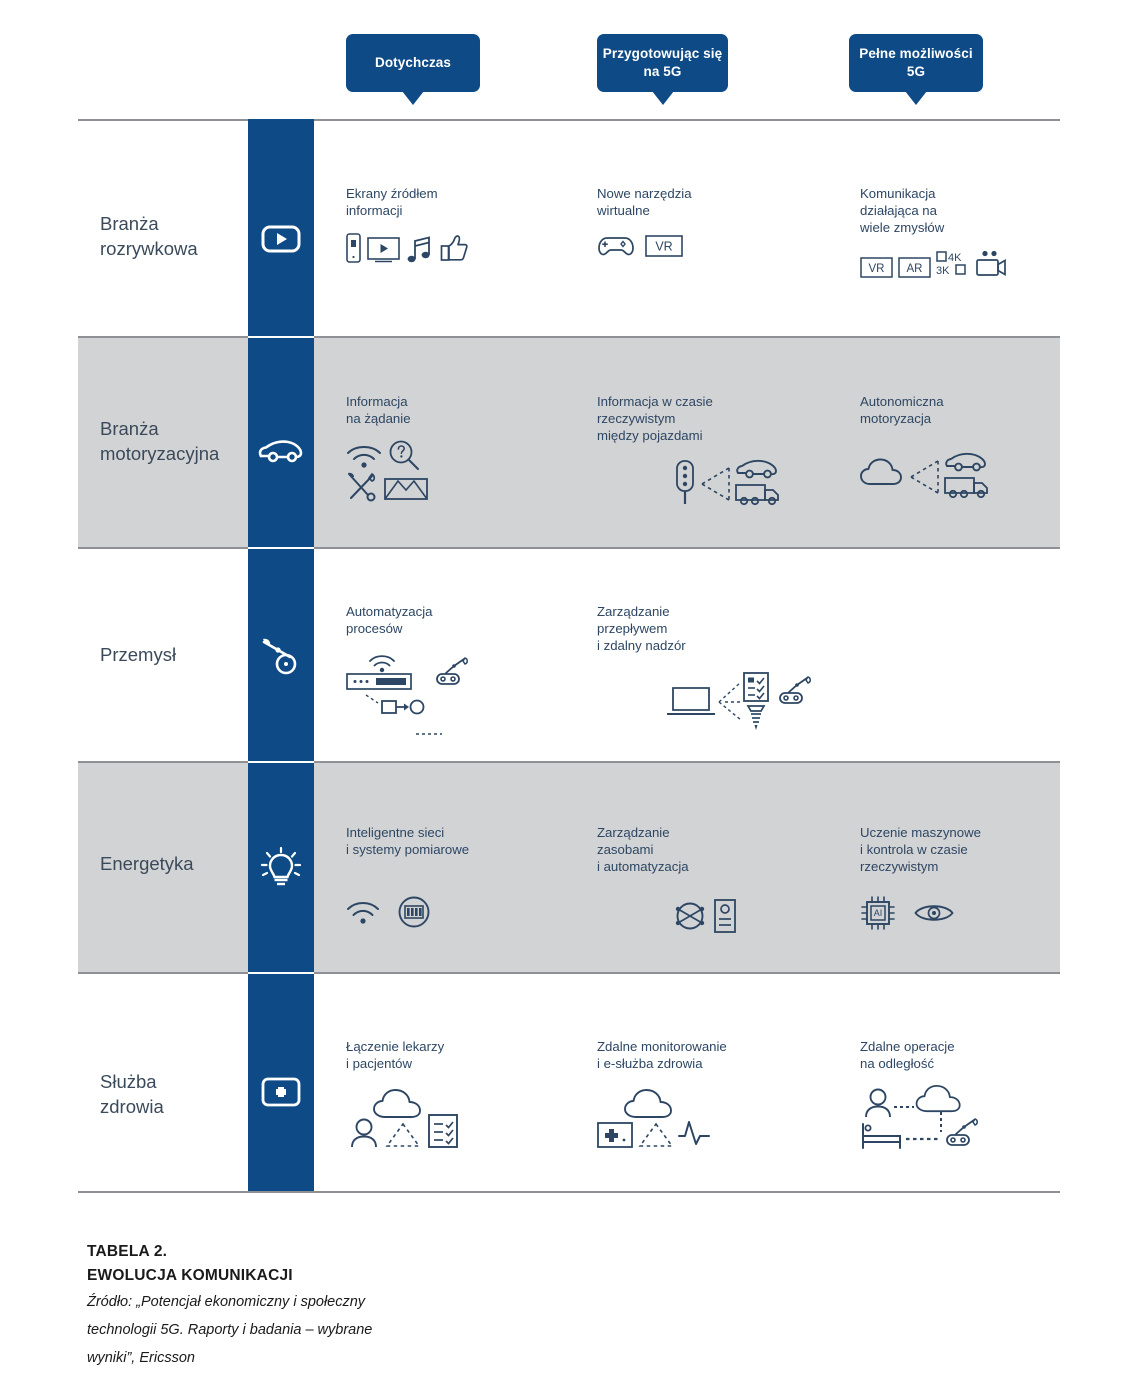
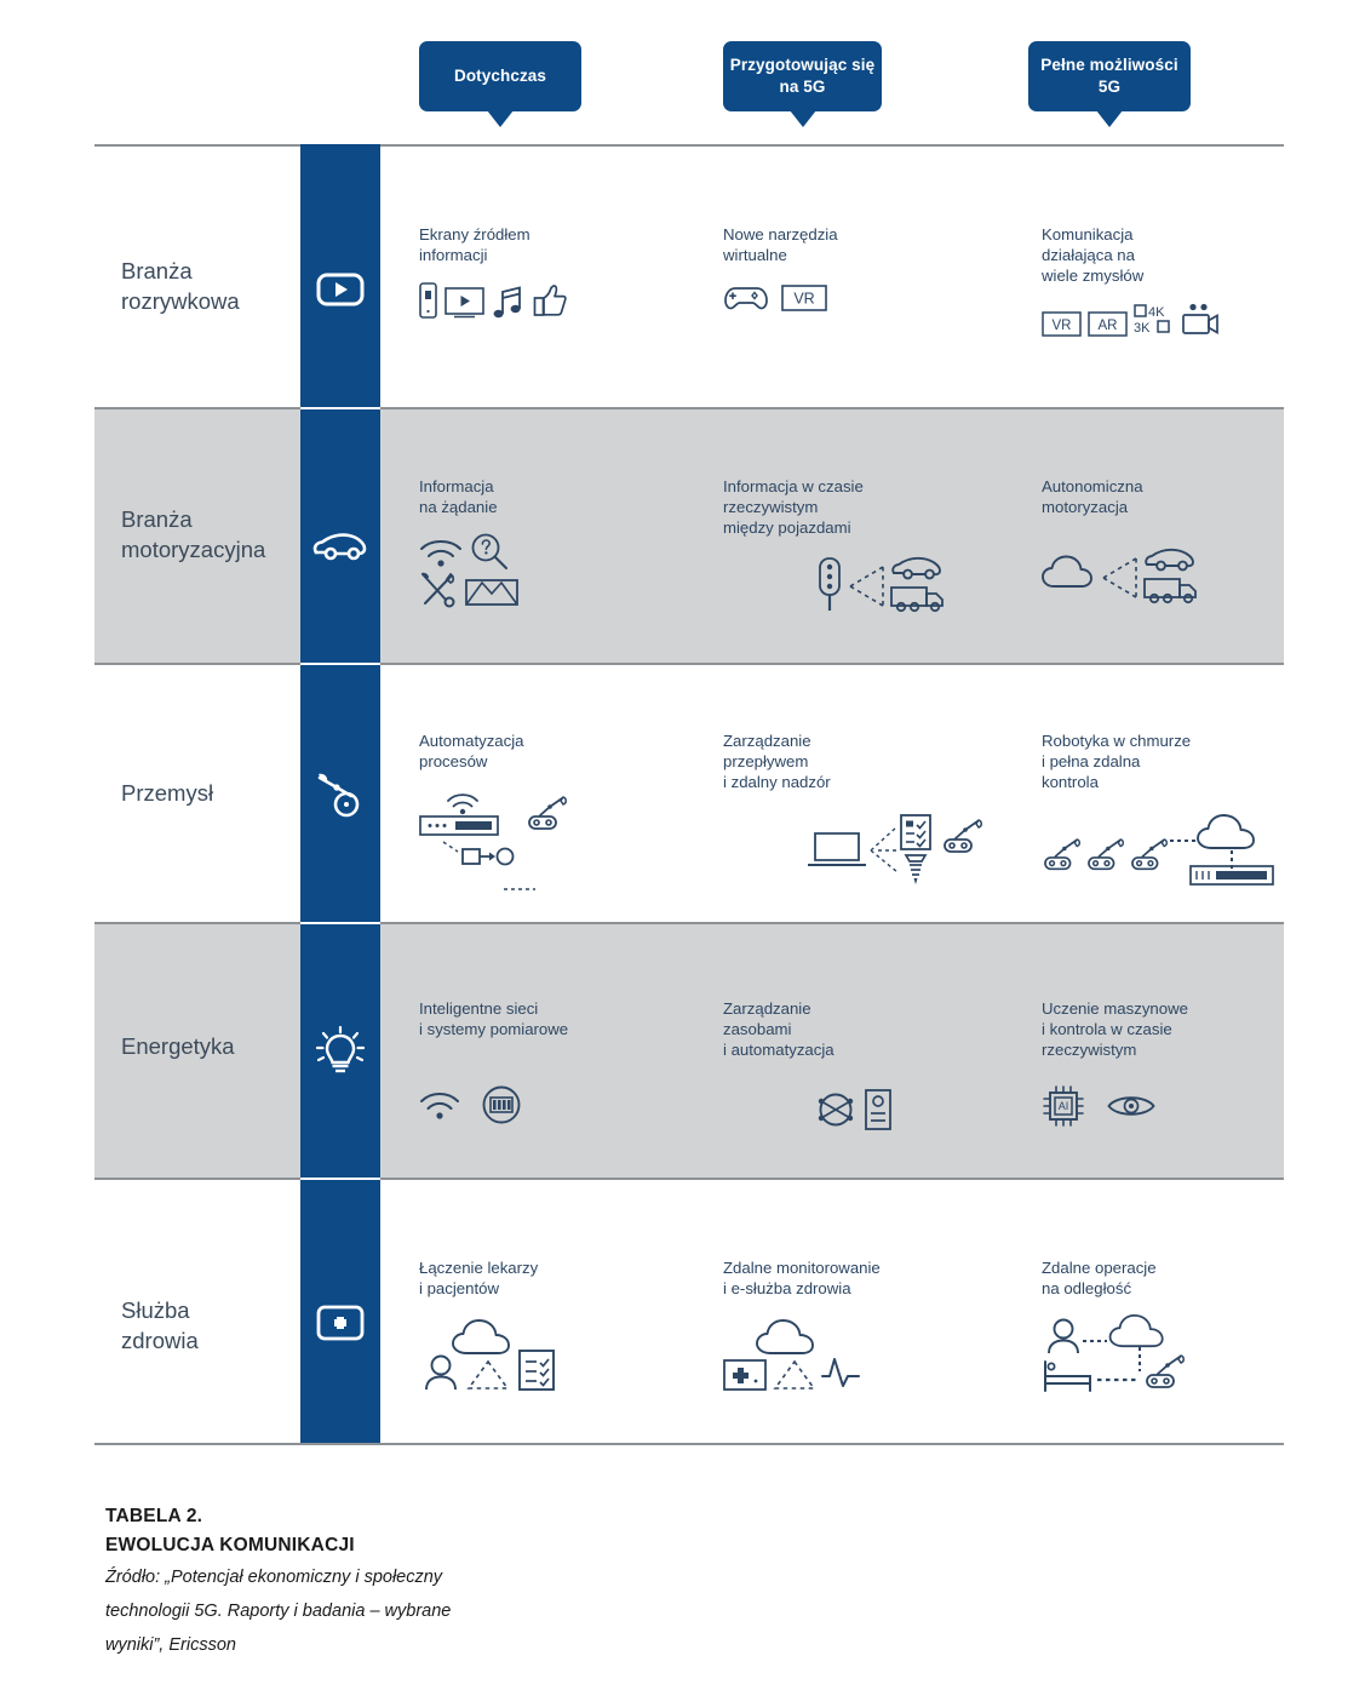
  Dotychczas
  Przygotowując się na 5G
  Pełne możliwości 5G
  Branża
  rozrywkowa
  Ekrany źródłem
  informacji
  Nowe narzędzia
  wirtualne
  VR
  Komunikacja
  działająca na
  wiele zmysłów
  VR
  AR
  4K
  3K
  Branża
  motoryzacyjna
  Informacja
  na żądanie
  Informacja w czasie
  rzeczywistym
  między pojazdami
  Autonomiczna
  motoryzacja
  Przemysł
  Automatyzacja
  procesów
  Zarządzanie
  przepływem
  i zdalny nadzór
+ Robotyka w chmurze
+ i pełna zdalna
+ kontrola
  Energetyka
  Inteligentne sieci
  i systemy pomiarowe
  Zarządzanie
  zasobami
  i automatyzacja
  Uczenie maszynowe
  i kontrola w czasie
  rzeczywistym
  AI
  Służba
  zdrowia
  Łączenie lekarzy
  i pacjentów
  Zdalne monitorowanie
  i e-służba zdrowia
  Zdalne operacje
  na odległość
  TABELA 2.
  EWOLUCJA KOMUNIKACJI
  Źródło: „Potencjał ekonomiczny i społeczny
  technologii 5G. Raporty i badania – wybrane
  wyniki”, Ericsson
